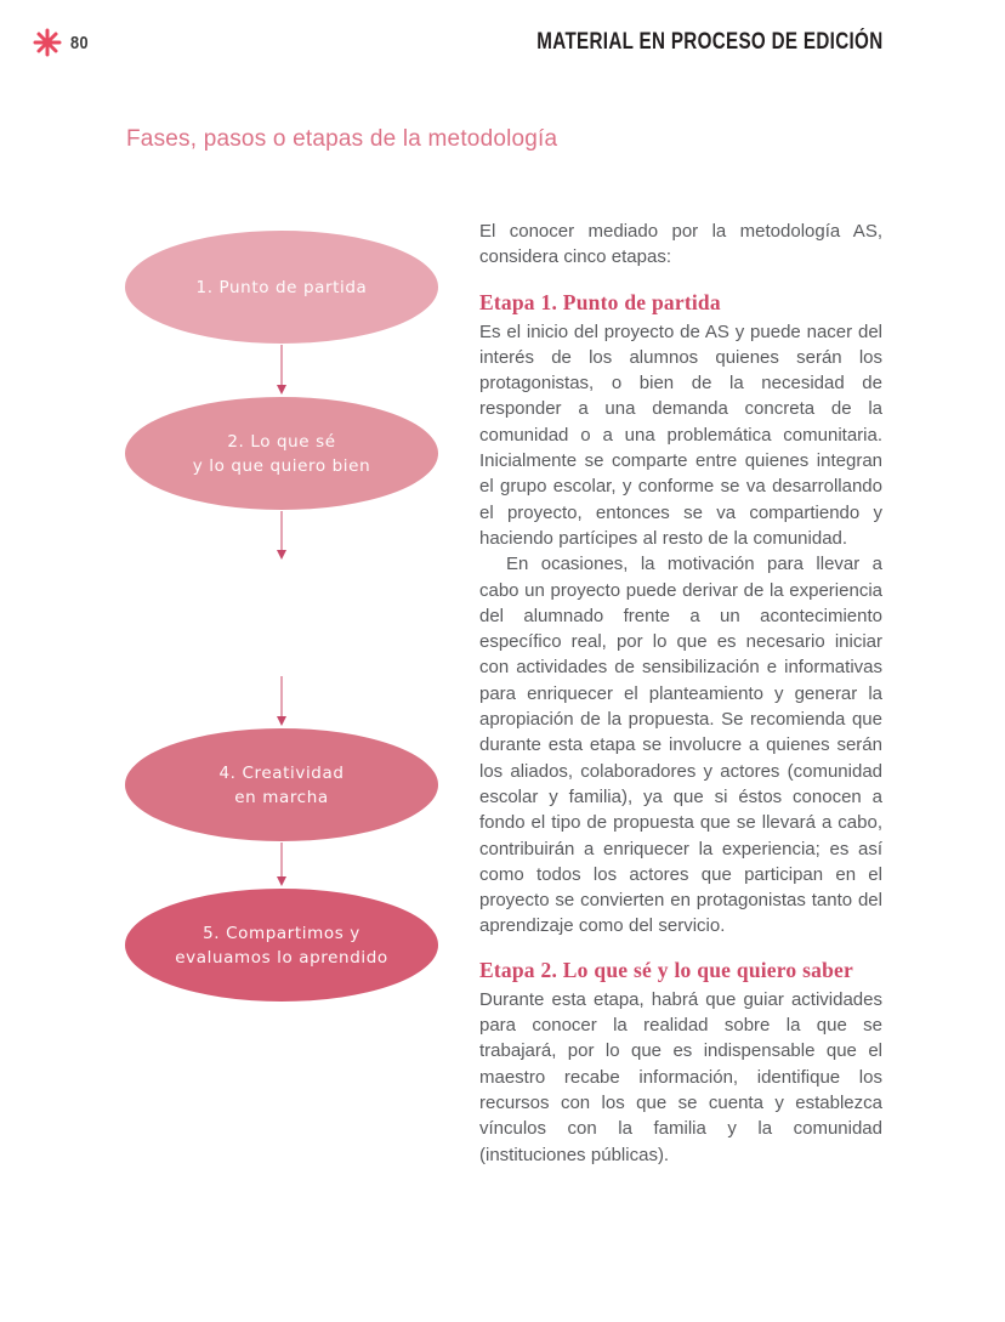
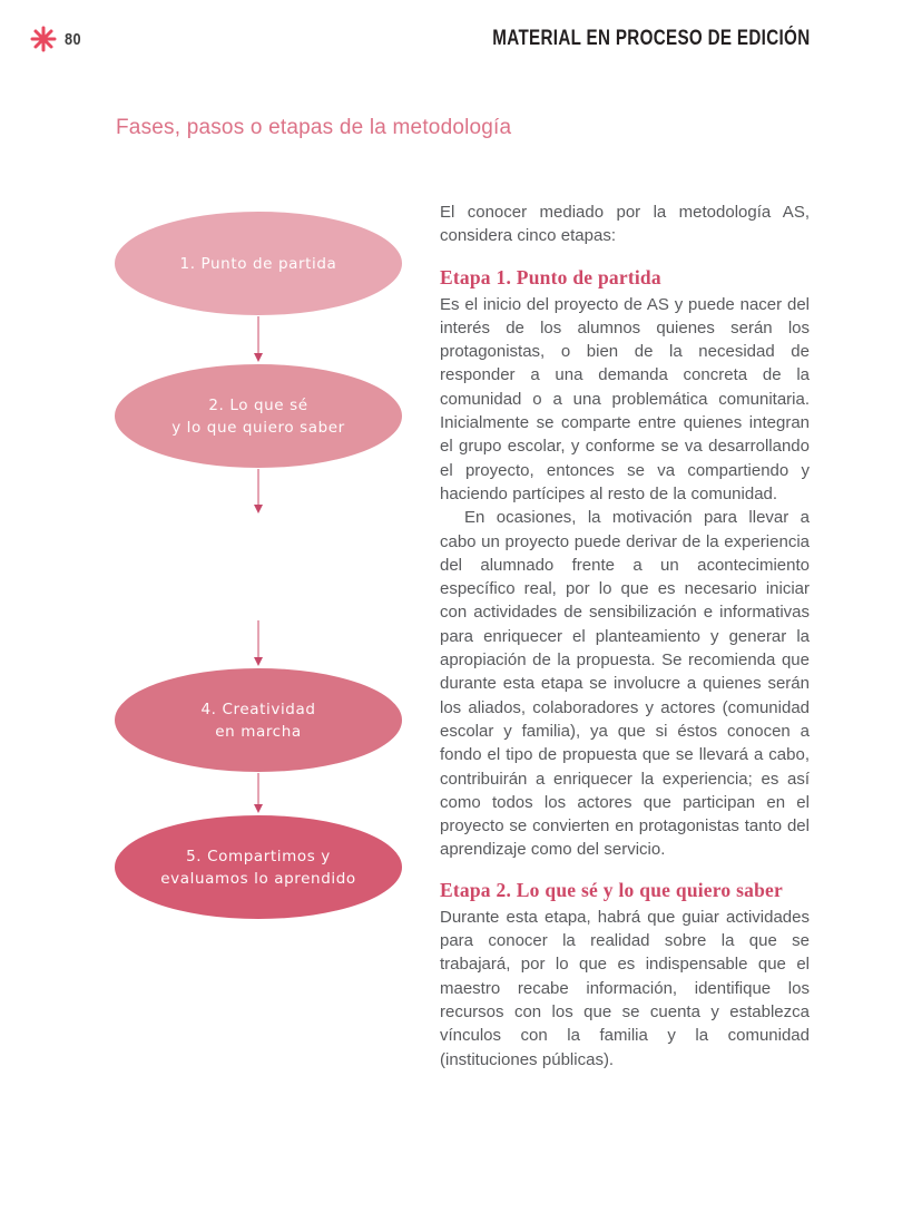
  80
  MATERIAL EN PROCESO DE EDICIÓN
  Fases, pasos o etapas de la metodología
  1. Punto de partida
  2. Lo que sé
- y lo que quiero bien
+ y lo que quiero saber
  4. Creatividad
  en marcha
  5. Compartimos y
  evaluamos lo aprendido
  El conocer mediado por la metodología AS, considera cinco etapas:
  Etapa 1. Punto de partida
  Es el inicio del proyecto de AS y puede nacer del interés de los alumnos quienes serán los protagonistas, o bien de la necesidad de responder a una demanda concreta de la comunidad o a una problemática comunitaria. Inicialmente se comparte entre quienes integran el grupo escolar, y conforme se va desarrollando el proyecto, entonces se va compartiendo y haciendo partícipes al resto de la comunidad.
  En ocasiones, la motivación para llevar a cabo un proyecto puede derivar de la experiencia del alumnado frente a un acontecimiento específico real, por lo que es necesario iniciar con actividades de sensibilización e informativas para enriquecer el planteamiento y generar la apropiación de la propuesta. Se recomienda que durante esta etapa se involucre a quienes serán los aliados, colaboradores y actores (comunidad escolar y familia), ya que si éstos conocen a fondo el tipo de propuesta que se llevará a cabo, contribuirán a enriquecer la experiencia; es así como todos los actores que participan en el proyecto se convierten en protagonistas tanto del aprendizaje como del servicio.
  Etapa 2. Lo que sé y lo que quiero saber
  Durante esta etapa, habrá que guiar actividades para conocer la realidad sobre la que se trabajará, por lo que es indispensable que el maestro recabe información, identifique los recursos con los que se cuenta y establezca vínculos con la familia y la comunidad (instituciones públicas).
